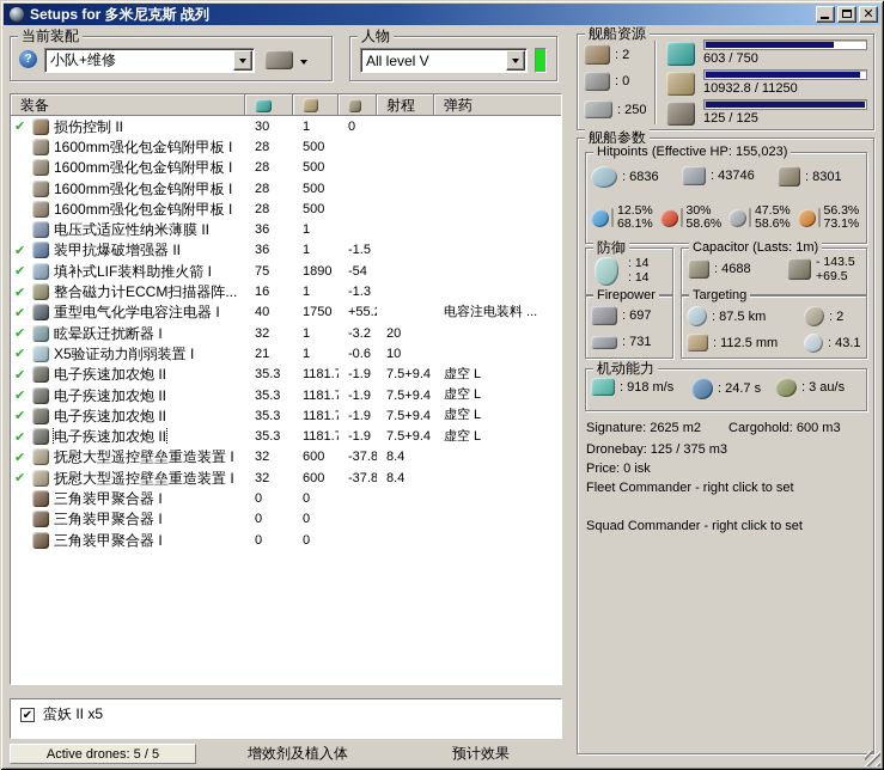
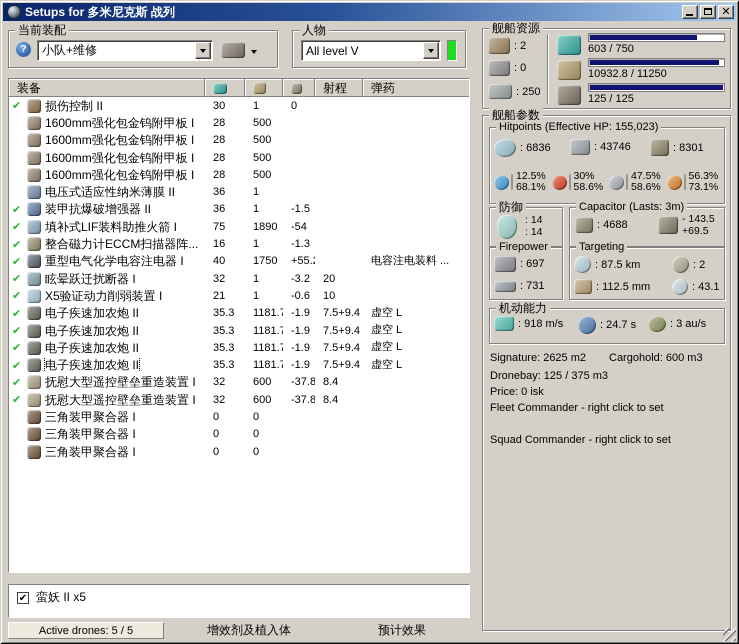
  Setups for 多米尼克斯 战列
  ✕
  当前装配
  ?
  小队+维修
  人物
  All level V
  装备
  射程
  弹药
  ✔
  损伤控制 II
  30
  1
  0
  1600mm强化包金钨附甲板 I
  28
  500
  1600mm强化包金钨附甲板 I
  28
  500
  1600mm强化包金钨附甲板 I
  28
  500
  1600mm强化包金钨附甲板 I
  28
  500
  电压式适应性纳米薄膜 II
  36
  1
  ✔
  装甲抗爆破增强器 II
  36
  1
  -1.5
  ✔
  填补式LIF装料助推火箭 I
  75
  1890
  -54
  ✔
  整合磁力计ECCM扫描器阵...
  16
  1
  -1.3
  ✔
  重型电气化学电容注电器 I
  40
  1750
  +55.
  电容注电装料 ...
  ✔
  眩晕跃迁扰断器 I
  32
  1
  -3.2
  20
  ✔
  X5验证动力削弱装置 I
  21
  1
  -0.6
  10
  ✔
  电子疾速加农炮 II
  35.3
  1181.7
  -1.9
  7.5+9.4
  虚空 L
  ✔
  电子疾速加农炮 II
  35.3
  1181.7
  -1.9
  7.5+9.4
  虚空 L
  ✔
  电子疾速加农炮 II
  35.3
  1181.7
  -1.9
  7.5+9.4
  虚空 L
  ✔
  电子疾速加农炮 II
  35.3
  1181.7
  -1.9
  7.5+9.4
  虚空 L
  ✔
  抚慰大型遥控壁垒重造装置 I
  32
  600
  -37.8
  8.4
  ✔
  抚慰大型遥控壁垒重造装置 I
  32
  600
  -37.8
  8.4
  三角装甲聚合器 I
  0
  0
  三角装甲聚合器 I
  0
  0
  三角装甲聚合器 I
  0
  0
  ✔
  蛮妖 II x5
  Active drones: 5 / 5
  增效剂及植入体
  预计效果
  舰船资源
  : 2
  : 0
  : 250
  603 / 750
  10932.8 / 11250
  125 / 125
  舰船参数
  Hitpoints (Effective HP: 155,023)
  : 6836
  : 43746
  : 8301
  12.5%
  68.1%
  30%
  58.6%
  47.5%
  58.6%
  56.3%
  73.1%
  防御
  : 14
  : 14
- Capacitor (Lasts: 1m)
+ Capacitor (Lasts: 3m)
  : 4688
  - 143.5
  +69.5
  Firepower
  : 697
  : 731
  Targeting
  : 87.5 km
  : 2
  : 112.5 mm
  : 43.1
  机动能力
  : 918 m/s
  : 24.7 s
  : 3 au/s
  Signature: 2625 m2
  Cargohold: 600 m3
  Dronebay: 125 / 375 m3
  Price: 0 isk
  Fleet Commander - right click to set
  Squad Commander - right click to set
